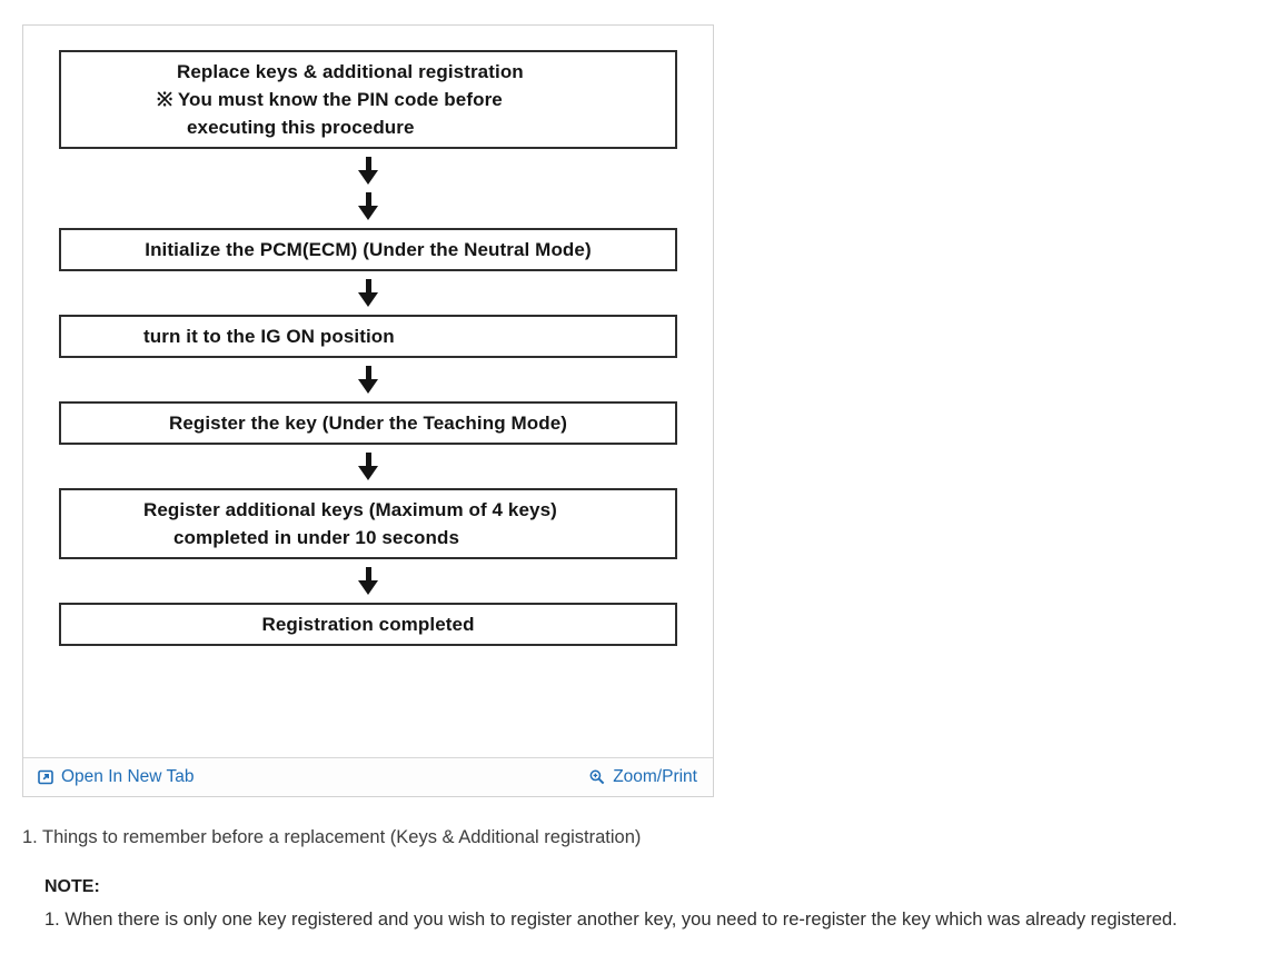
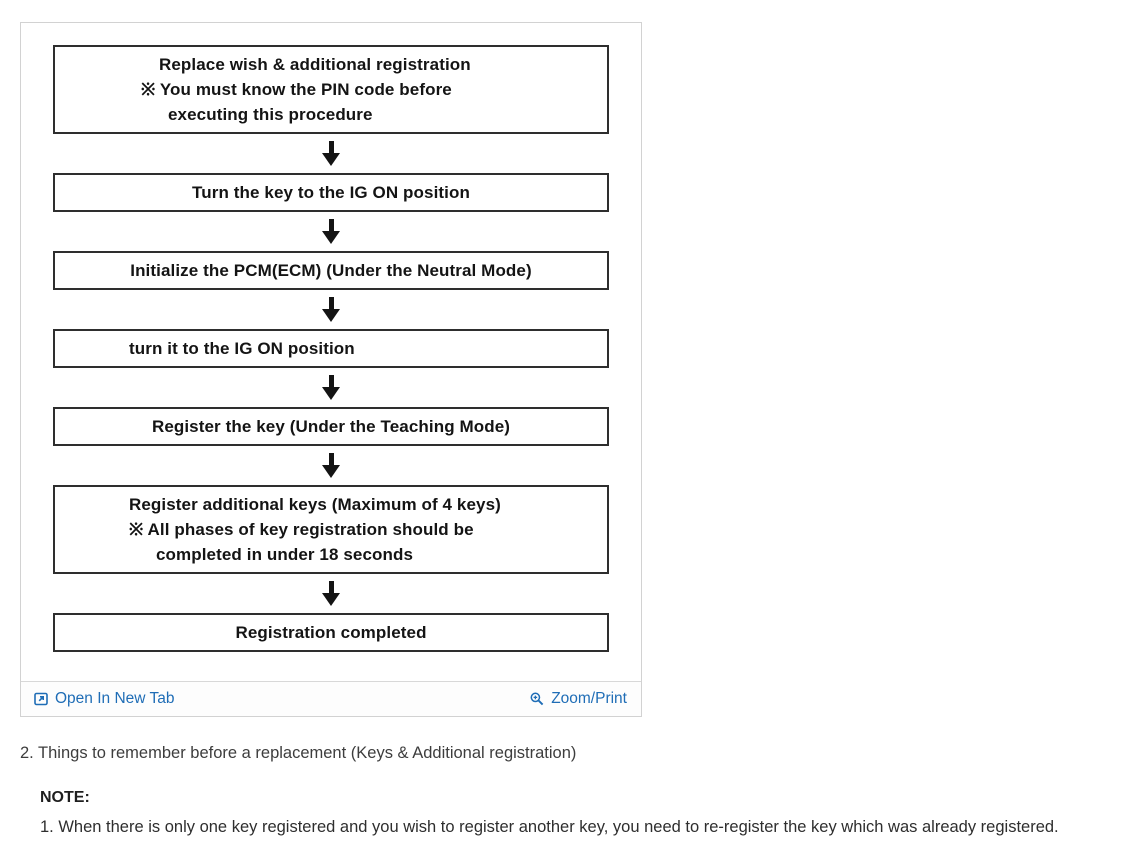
- Replace keys & additional registration
+ Replace wish & additional registration
  ※ You must know the PIN code before
  executing this procedure
+ Turn the key to the IG ON position
  Initialize the PCM(ECM) (Under the Neutral Mode)
  turn it to the IG ON position
  Register the key (Under the Teaching Mode)
  Register additional keys (Maximum of 4 keys)
+ ※ All phases of key registration should be
- completed in under 10 seconds
+ completed in under 18 seconds
  Registration completed
  Open In New Tab
  Zoom/Print
- 1. Things to remember before a replacement (Keys & Additional registration)
+ 2. Things to remember before a replacement (Keys & Additional registration)
  NOTE:
  1. When there is only one key registered and you wish to register another key, you need to re-register the key which was already registered.
